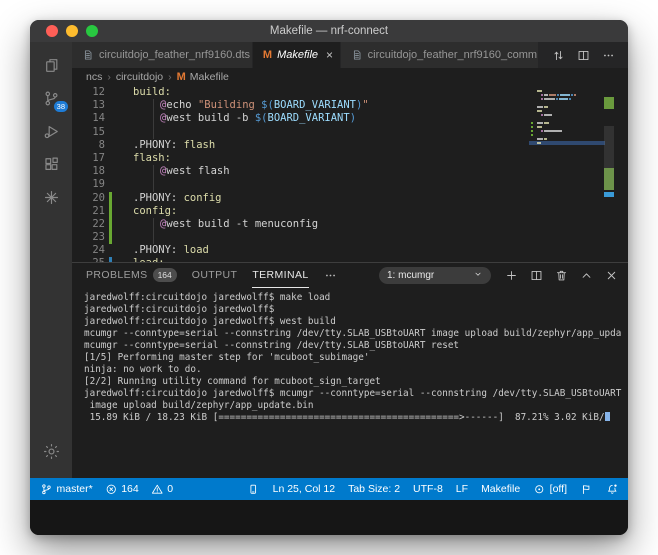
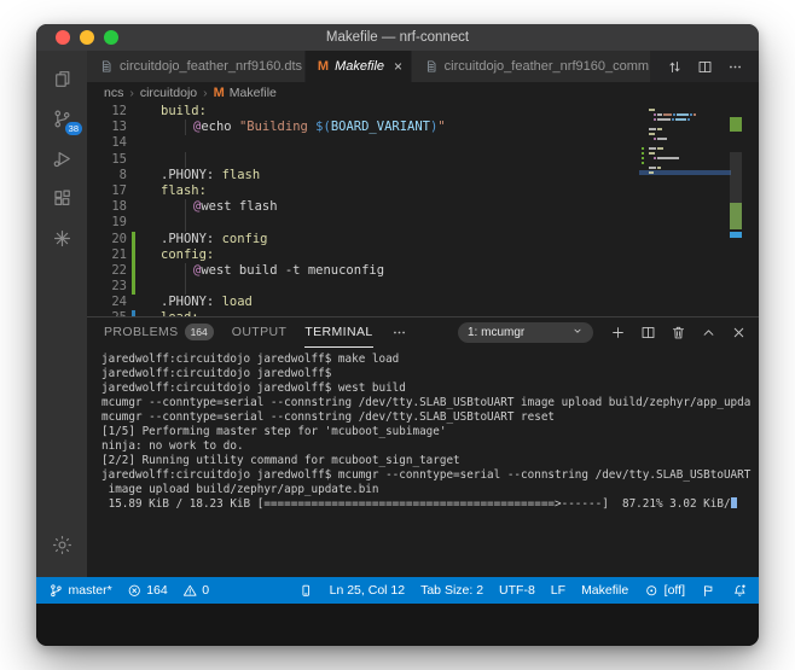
  Makefile — nrf-connect
  38
  circuitdojo_feather_nrf9160.dts
  M
  Makefile
  ×
  circuitdojo_feather_nrf9160_comm
  ncs
  ›
  circuitdojo
  ›
  M
  Makefile
  12
  build:
  13
  @echo "Building $(BOARD_VARIANT)"
  14
- @west build -b $(BOARD_VARIANT)
  15
  8
  .PHONY: flash
  17
  flash:
  18
  @west flash
  19
  20
  .PHONY: config
  21
  config:
  22
  @west build -t menuconfig
  23
  24
  .PHONY: load
  PROBLEMS
  164
  OUTPUT
  TERMINAL
  1: mcumgr
  jaredwolff:circuitdojo jaredwolff$ make load
  jaredwolff:circuitdojo jaredwolff$
  jaredwolff:circuitdojo jaredwolff$ west build
  mcumgr --conntype=serial --connstring /dev/tty.SLAB_USBtoUART image upload build/zephyr/app_upda
  mcumgr --conntype=serial --connstring /dev/tty.SLAB_USBtoUART reset
  [1/5] Performing master step for 'mcuboot_subimage'
  ninja: no work to do.
  [2/2] Running utility command for mcuboot_sign_target
  jaredwolff:circuitdojo jaredwolff$ mcumgr --conntype=serial --connstring /dev/tty.SLAB_USBtoUART
  image upload build/zephyr/app_update.bin
  15.89 KiB / 18.23 KiB [===========================================>------] 87.21% 3.02 KiB/
  master*
  164
  0
  Ln 25, Col 12
  Tab Size: 2
  UTF-8
  LF
  Makefile
  [off]
